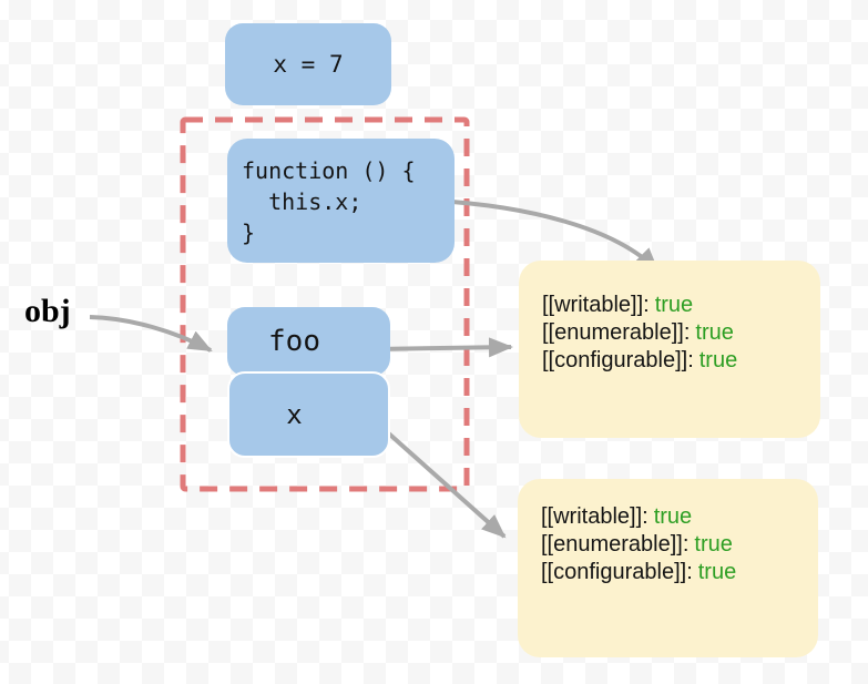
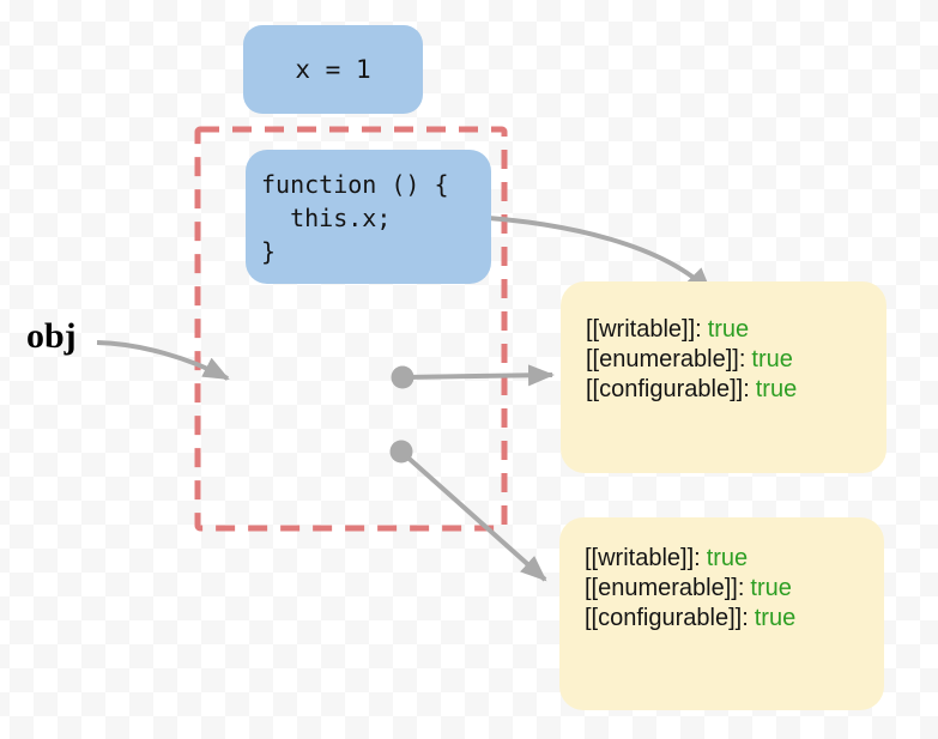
- x = 7
+ x = 1
  function () {
  this.x;
  }
- foo
- x
  obj
  [[writable]]: true
  [[enumerable]]: true
  [[configurable]]: true
  [[writable]]: true
  [[enumerable]]: true
  [[configurable]]: true
